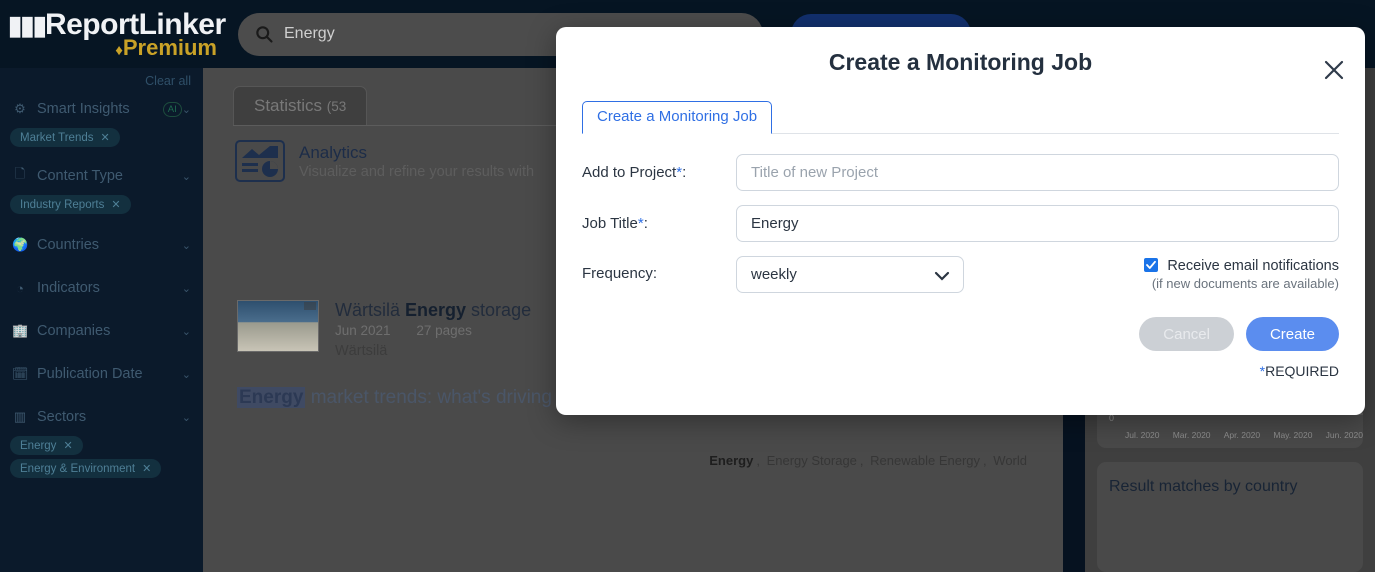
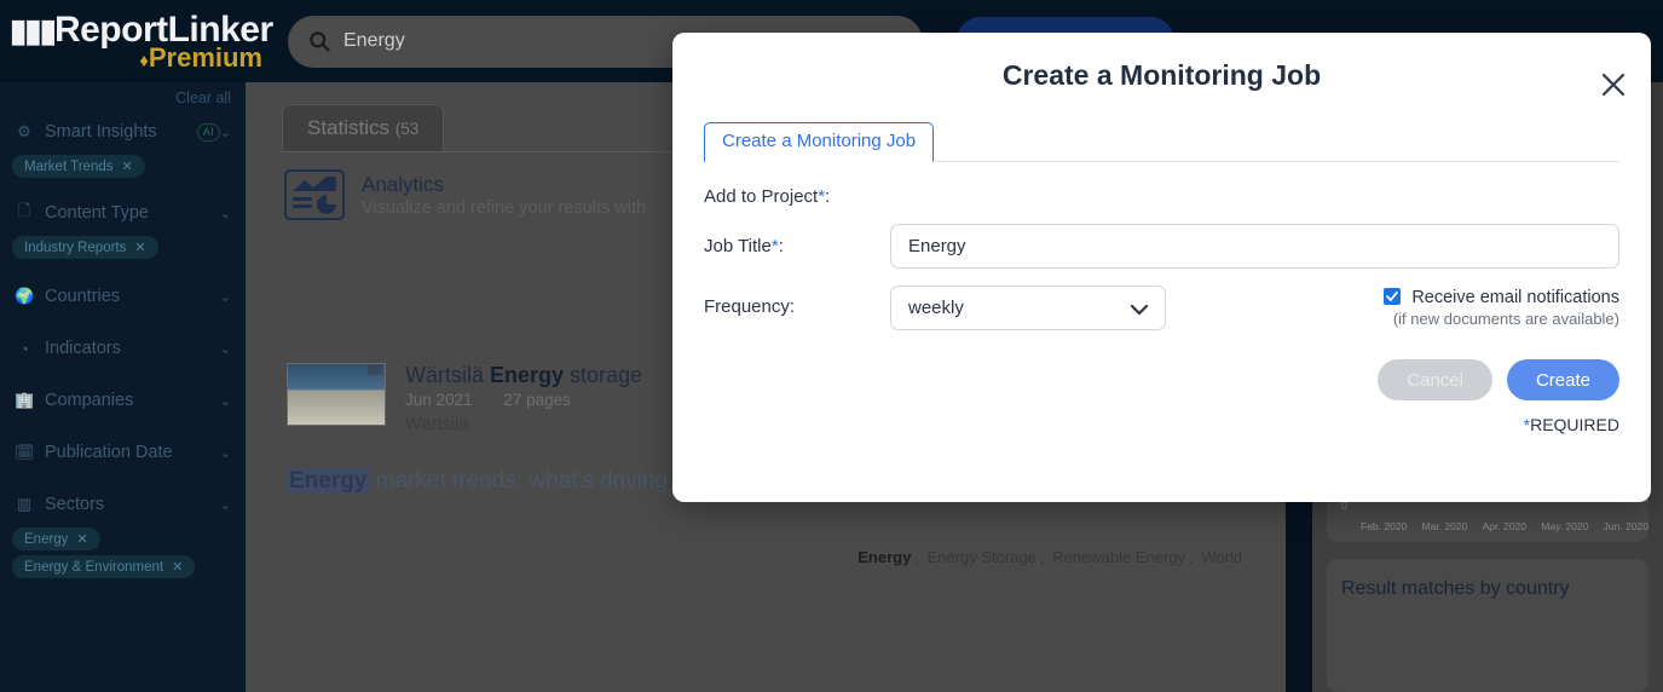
  ▮▮▮ReportLinker
  ♦Premium
  Energy
  Clear all
  ⚙
  Smart Insights
  AI
  ⌄
  Market Trends
  ✕
  🗋
  Content Type
  ⌄
  Industry Reports
  ✕
  🌍
  Countries
  ⌄
  ◔
  Indicators
  ⌄
  🏢
  Companies
  ⌄
  🗓
  Publication Date
  ⌄
  ▥
  Sectors
  ⌄
  Energy
  ✕
  Energy & Environment
  ✕
  Statistics (53
  Analytics
  Wärtsilä Energy storage
  Jun 2021 27 pages
  0
- Jul. 2020
+ Feb. 2020
  Mar. 2020
  Apr. 2020
  May. 2020
  Jun. 2020
  Result matches by country
  Create a Monitoring Job
  Create a Monitoring Job
  Add to Project*:
- Title of new Project
  Job Title*:
  Energy
  Frequency:
  weekly
  Receive email notifications
  (if new documents are available)
  Cancel
  Create
  *REQUIRED
